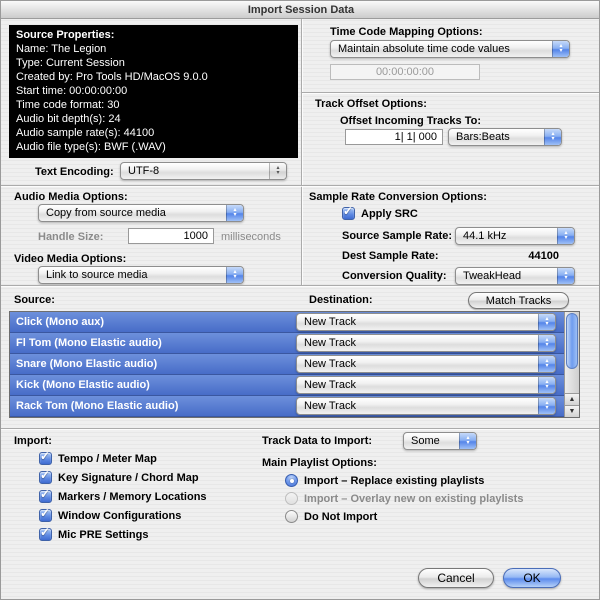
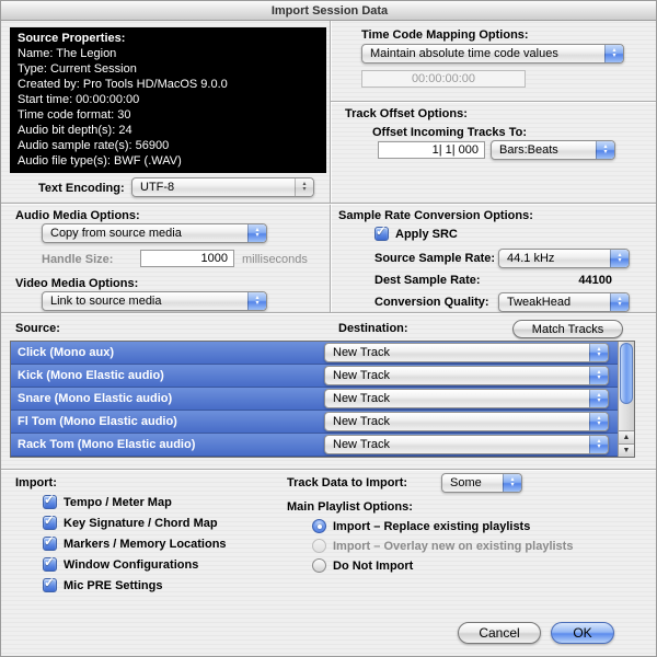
  Import Session Data
  Source Properties:
  Name: The Legion
  Type: Current Session
  Created by: Pro Tools HD/MacOS 9.0.0
  Start time: 00:00:00:00
  Time code format: 30
  Audio bit depth(s): 24
- Audio sample rate(s): 44100
+ Audio sample rate(s): 56900
  Audio file type(s): BWF (.WAV)
  Text Encoding:
  UTF-8
  Time Code Mapping Options:
  Maintain absolute time code values
  00:00:00:00
  Track Offset Options:
  Offset Incoming Tracks To:
  1| 1| 000
  Bars:Beats
  Audio Media Options:
  Copy from source media
  Handle Size:
  1000
  milliseconds
  Video Media Options:
  Link to source media
  Sample Rate Conversion Options:
  ✓
  Apply SRC
  Source Sample Rate:
  44.1 kHz
  Dest Sample Rate:
  44100
  Conversion Quality:
  TweakHead
  Source:
  Destination:
  Match Tracks
  Click (Mono aux)
  New Track
- Fl Tom (Mono Elastic audio)
+ Kick (Mono Elastic audio)
  New Track
  Snare (Mono Elastic audio)
  New Track
- Kick (Mono Elastic audio)
+ Fl Tom (Mono Elastic audio)
  New Track
  Rack Tom (Mono Elastic audio)
  New Track
  Import:
  ✓
  Tempo / Meter Map
  ✓
  Key Signature / Chord Map
  ✓
  Markers / Memory Locations
  ✓
  Window Configurations
  ✓
  Mic PRE Settings
  Track Data to Import:
  Some
  Main Playlist Options:
  Import – Replace existing playlists
  Import – Overlay new on existing playlists
  Do Not Import
  Cancel
  OK
